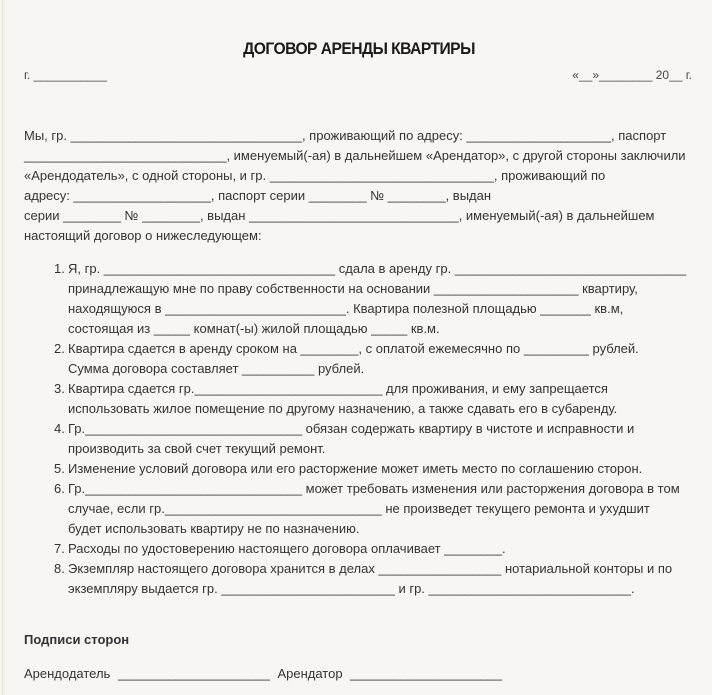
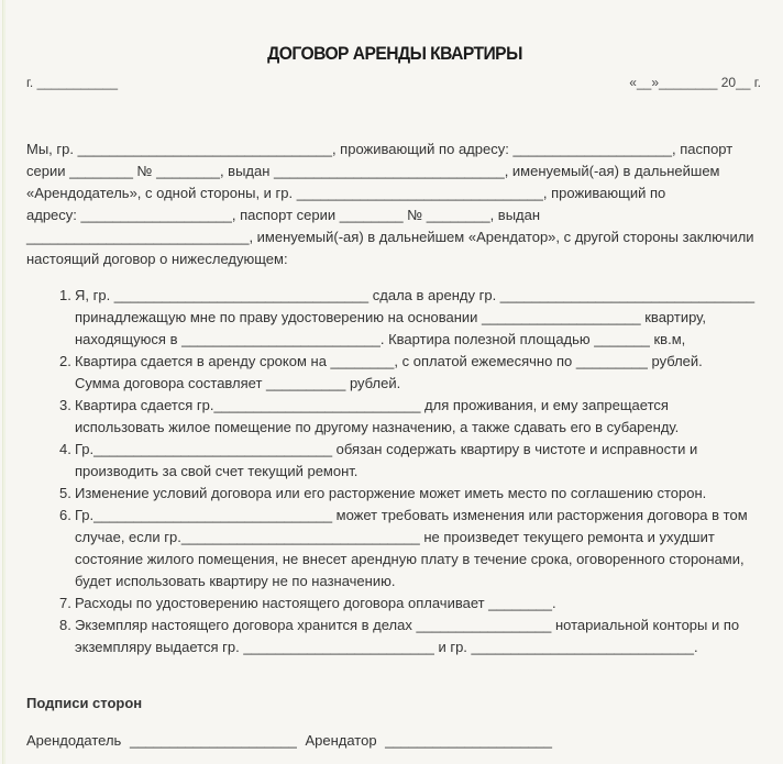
  ДОГОВОР АРЕНДЫ КВАРТИРЫ
  г. ___________
  «__»________ 20__ г.
  Мы, гр. ________________________________, проживающий по адресу: ____________________, паспорт
- ____________________________, именуемый(-ая) в дальнейшем «Арендатор», с другой стороны заключили
+ серии ________ № ________, выдан _____________________________, именуемый(-ая) в дальнейшем
  «Арендодатель», с одной стороны, и гр. _______________________________, проживающий по
  адресу: ___________________, паспорт серии ________ № ________, выдан
- серии ________ № ________, выдан _____________________________, именуемый(-ая) в дальнейшем
+ ____________________________, именуемый(-ая) в дальнейшем «Арендатор», с другой стороны заключили
  настоящий договор о нижеследующем:
  1.
  Я, гр. ________________________________ сдала в аренду гр. ________________________________
- принадлежащую мне по праву собственности на основании ____________________ квартиру,
+ принадлежащую мне по праву удостоверению на основании ____________________ квартиру,
  находящуюся в _________________________. Квартира полезной площадью _______ кв.м,
- состоящая из _____ комнат(-ы) жилой площадью _____ кв.м.
  2.
  Квартира сдается в аренду сроком на ________, с оплатой ежемесячно по _________ рублей.
  Сумма договора составляет __________ рублей.
  3.
  Квартира сдается гр.__________________________ для проживания, и ему запрещается
  использовать жилое помещение по другому назначению, а также сдавать его в субаренду.
  4.
  Гр.______________________________ обязан содержать квартиру в чистоте и исправности и
  производить за свой счет текущий ремонт.
  5.
  Изменение условий договора или его расторжение может иметь место по соглашению сторон.
  6.
  Гр.______________________________ может требовать изменения или расторжения договора в том
  случае, если гр.______________________________ не произведет текущего ремонта и ухудшит
+ состояние жилого помещения, не внесет арендную плату в течение срока, оговоренного сторонами,
  будет использовать квартиру не по назначению.
  7.
  Расходы по удостоверению настоящего договора оплачивает ________.
  8.
  Экземпляр настоящего договора хранится в делах _________________ нотариальной конторы и по
  экземпляру выдается гр. ________________________ и гр. ____________________________.
  Подписи сторон
  Арендодатель _____________________ Арендатор _____________________
